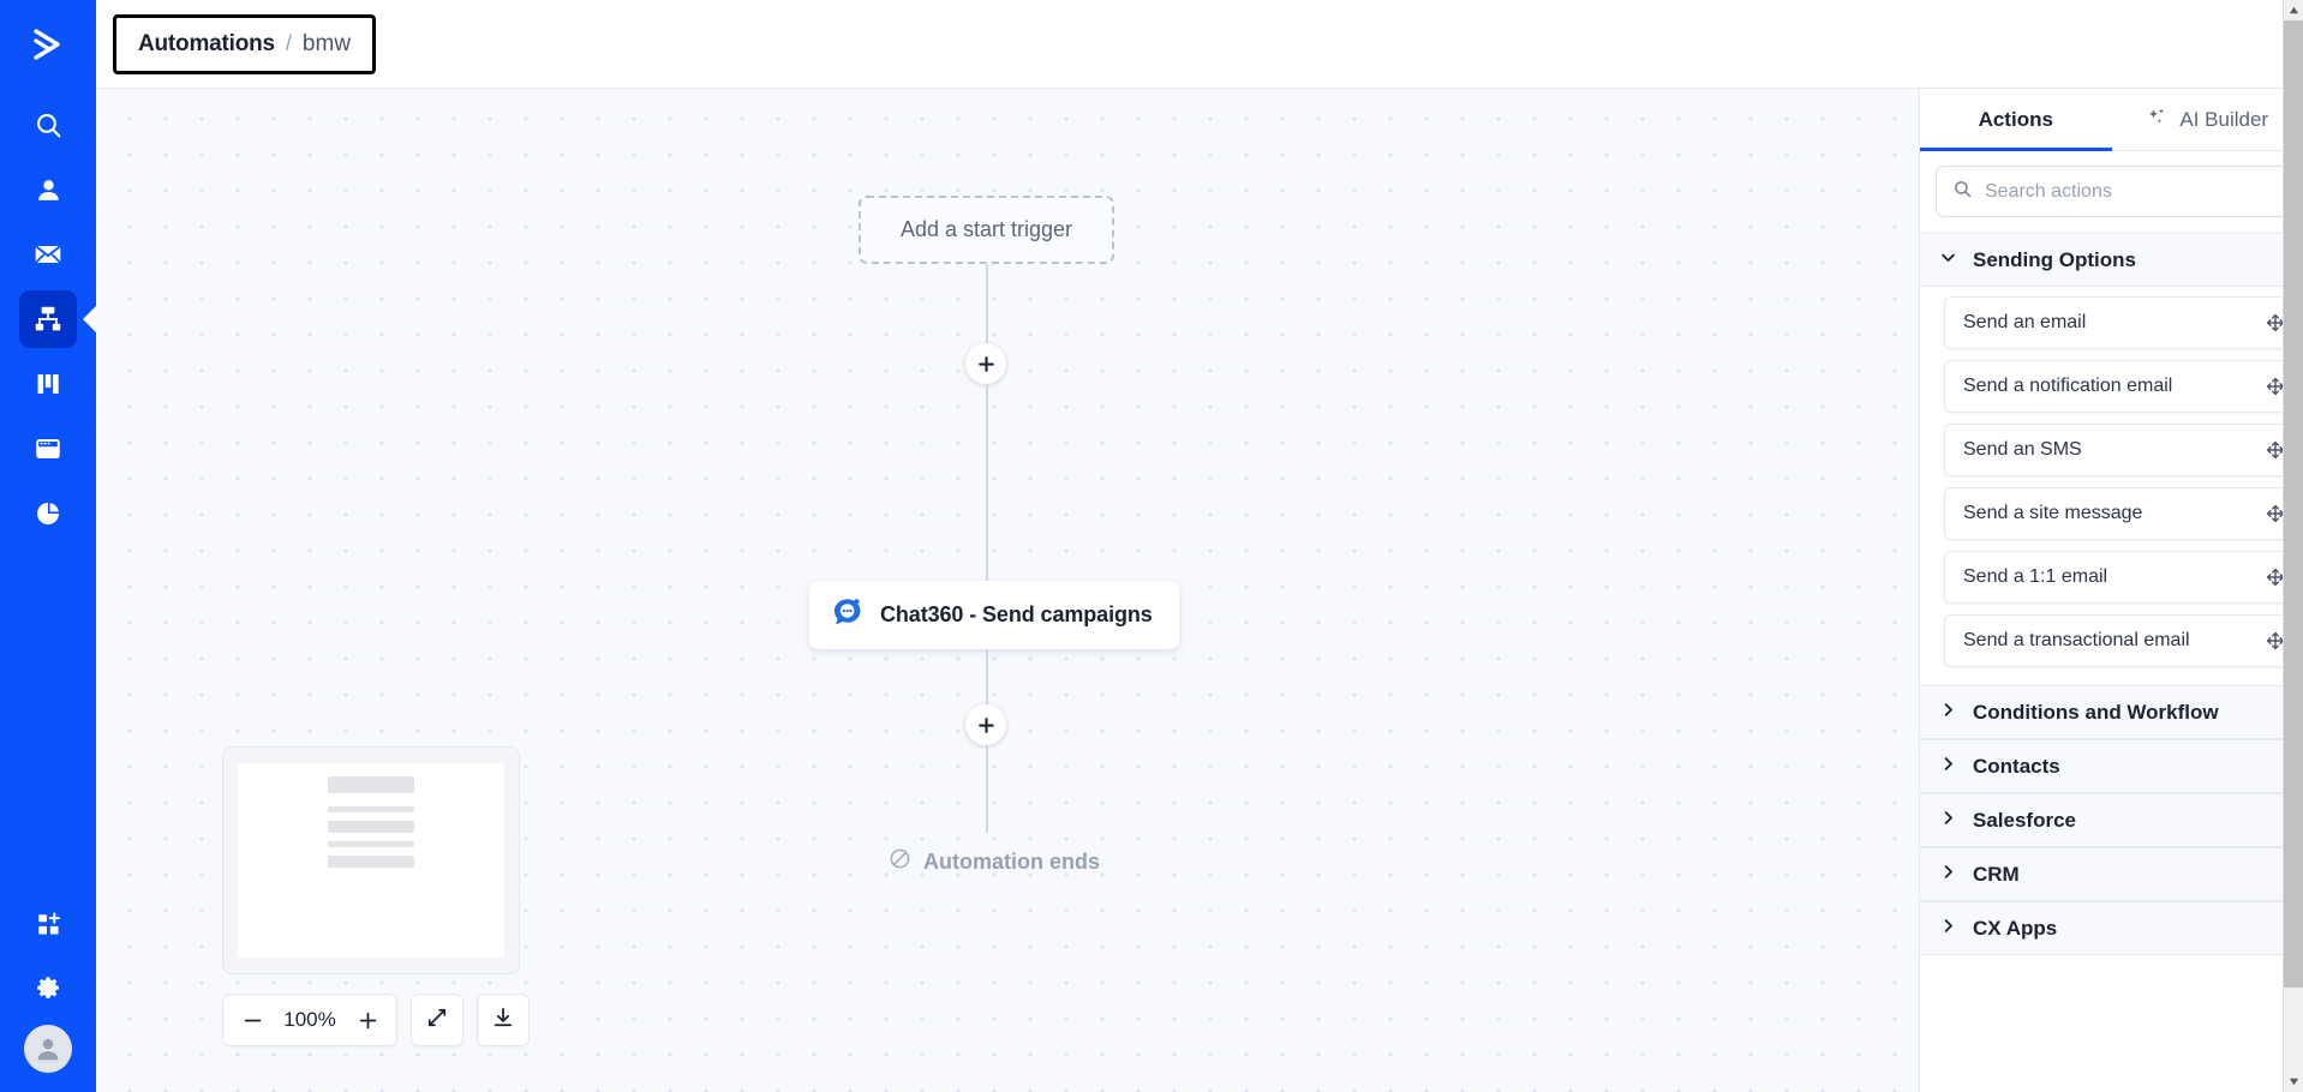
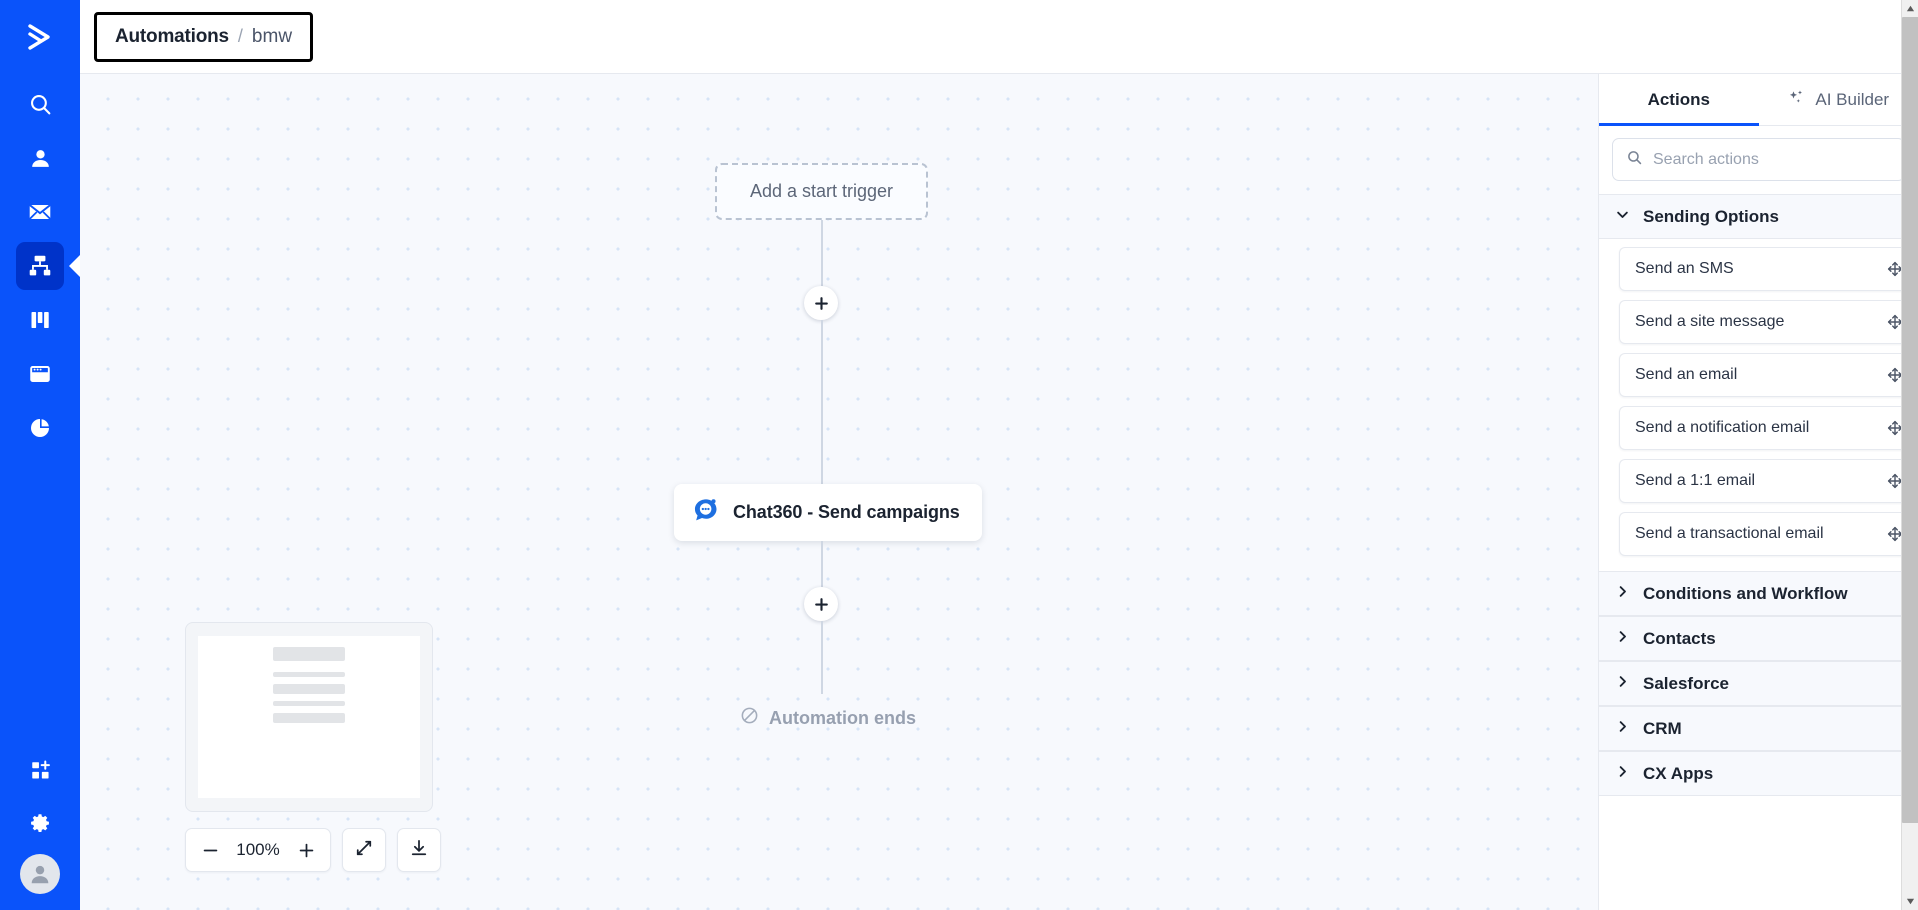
  Automations
  /
  bmw
  Add a start trigger
  Chat360 - Send campaigns
  Automation ends
  100%
  Actions
  AI Builder
  Search actions
  Sending Options
- Send an email
+ Send an SMS
- Send a notification email
+ Send a site message
- Send an SMS
+ Send an email
- Send a site message
+ Send a notification email
  Send a 1:1 email
  Send a transactional email
  Conditions and Workflow
  Contacts
  Salesforce
  CRM
  CX Apps
